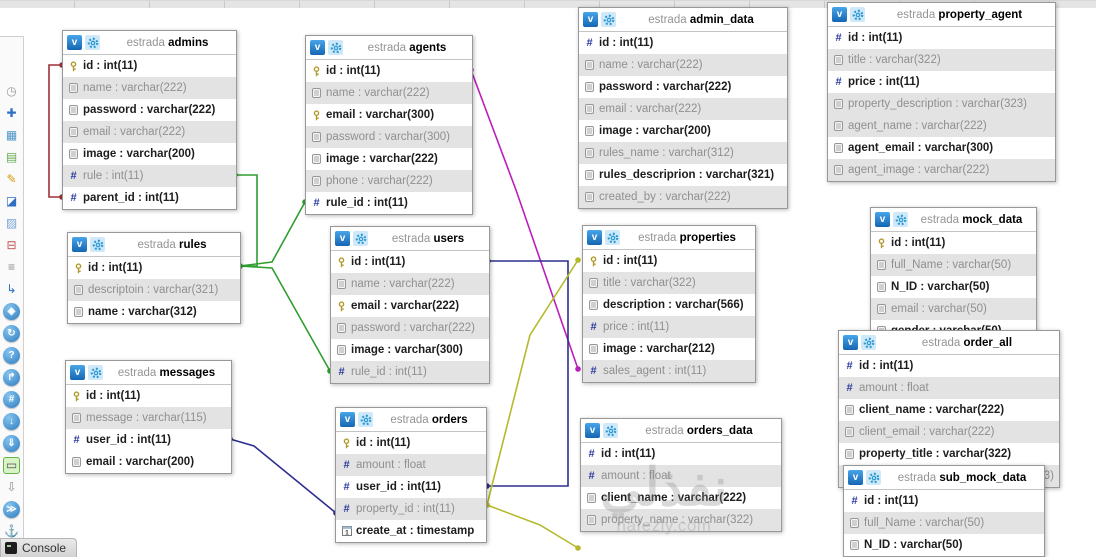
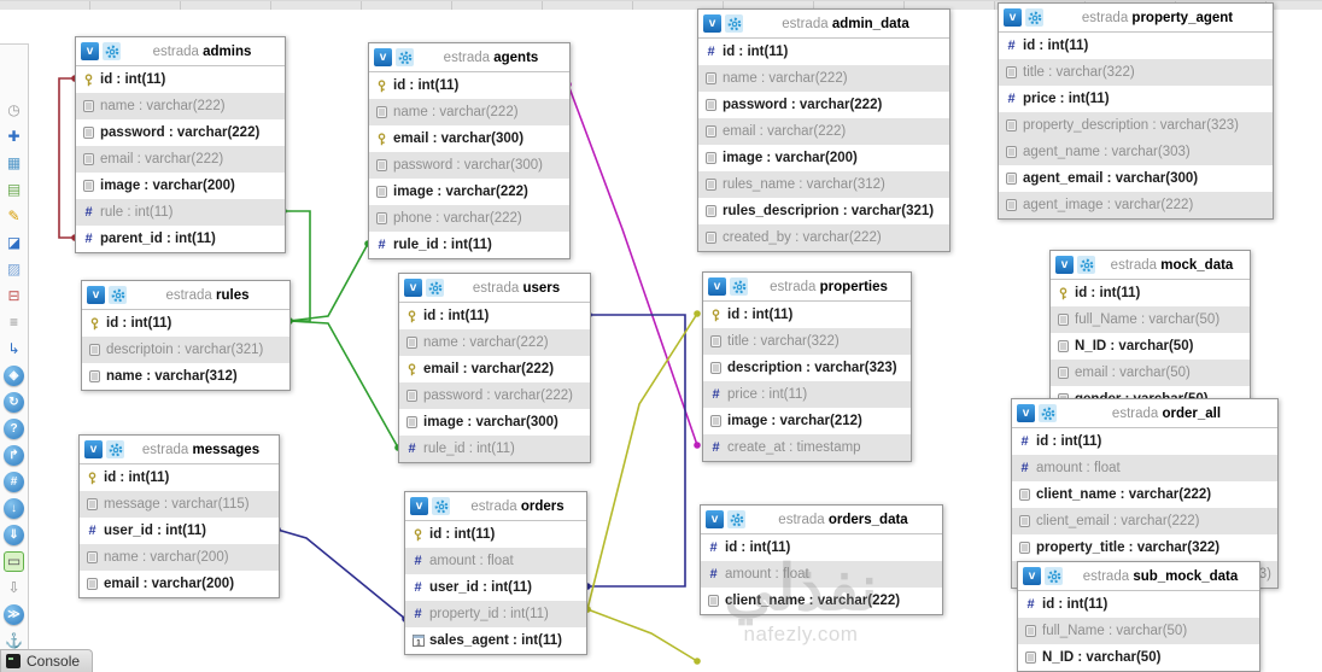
  ◷
  ✚
  ▦
  ▤
  ✎
  ◪
  ▨
  ⊟
  ≡
  ↳
  ◈
  ↻
  ?
  ↱
  #
  ↓
  ⇓
  ▭
  ⇩
  ≫
  ⚓
  نفذلي
  nafezly.com
  v
  estrada admins
  id : int(11)
  name : varchar(222)
  password : varchar(222)
  email : varchar(222)
  image : varchar(200)
  #
  rule : int(11)
  #
  parent_id : int(11)
  v
  estrada agents
  id : int(11)
  name : varchar(222)
  email : varchar(300)
  password : varchar(300)
  image : varchar(222)
  phone : varchar(222)
  #
  rule_id : int(11)
  v
  estrada admin_data
  #
  id : int(11)
  name : varchar(222)
  password : varchar(222)
  email : varchar(222)
  image : varchar(200)
  rules_name : varchar(312)
  rules_descriprion : varchar(321)
  created_by : varchar(222)
  v
  estrada property_agent
  #
  id : int(11)
  title : varchar(322)
  #
  price : int(11)
  property_description : varchar(323)
- agent_name : varchar(222)
+ agent_name : varchar(303)
  agent_email : varchar(300)
  agent_image : varchar(222)
  v
  estrada rules
  id : int(11)
  descriptoin : varchar(321)
  name : varchar(312)
  v
  estrada users
  id : int(11)
  name : varchar(222)
  email : varchar(222)
  password : varchar(222)
  image : varchar(300)
  #
  rule_id : int(11)
  v
  estrada properties
  id : int(11)
  title : varchar(322)
- description : varchar(566)
+ description : varchar(323)
  #
  price : int(11)
  image : varchar(212)
  #
- sales_agent : int(11)
+ create_at : timestamp
  v
  estrada mock_data
  id : int(11)
  full_Name : varchar(50)
  N_ID : varchar(50)
  email : varchar(50)
  v
  estrada messages
  id : int(11)
  message : varchar(115)
  #
  user_id : int(11)
+ name : varchar(200)
  email : varchar(200)
  v
  estrada orders
  id : int(11)
  #
  amount : float
  #
  user_id : int(11)
  #
  property_id : int(11)
- create_at : timestamp
+ sales_agent : int(11)
  v
  estrada orders_data
  #
  id : int(11)
  #
  amount : float
  client_name : varchar(222)
- property_name : varchar(322)
  v
  estrada order_all
  #
  id : int(11)
  #
  amount : float
  client_name : varchar(222)
  client_email : varchar(222)
  property_title : varchar(322)
  v
  estrada sub_mock_data
  #
  id : int(11)
  full_Name : varchar(50)
  N_ID : varchar(50)
  Console
